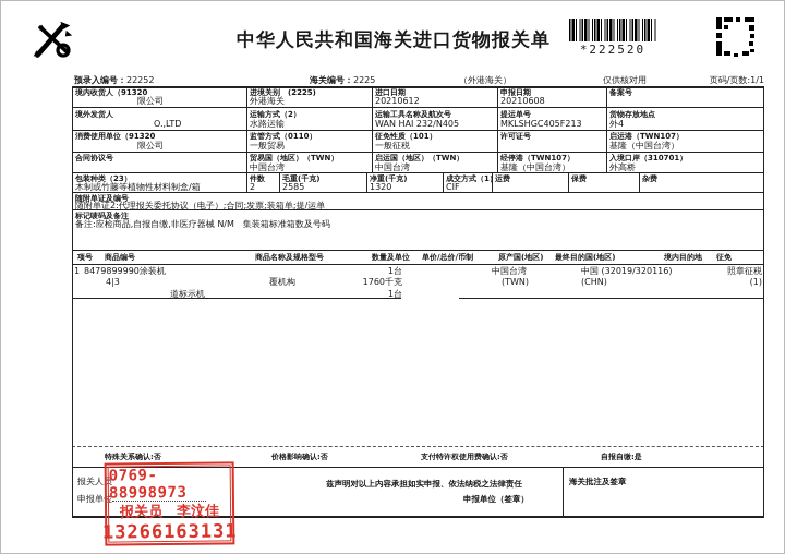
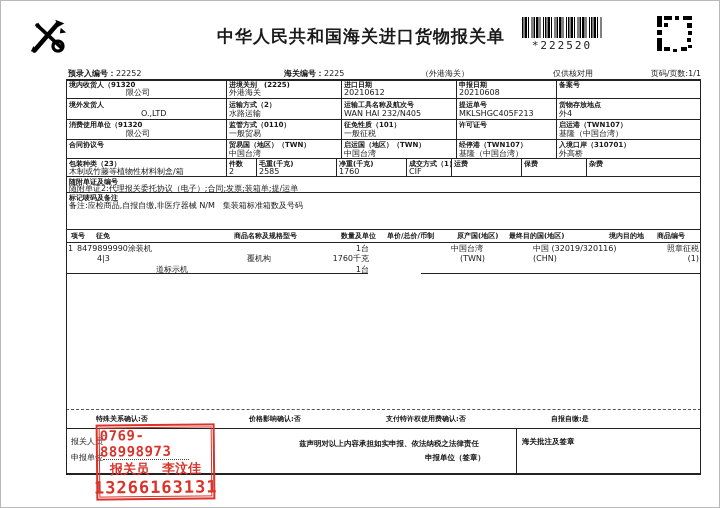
  中华人民共和国海关进口货物报关单
  *222520
  预录入编号：22252
  海关编号：2225
  （外港海关）
  仅供核对用
  页码/页数:1/1
  境内收货人（91320
  限公司
  进境关别 (2225)
  外港海关
  进口日期
  20210612
  申报日期
  20210608
  备案号
  境外发货人
  O.,LTD
  运输方式（2）
  水路运输
  运输工具名称及航次号
  WAN HAI 232/N405
  提运单号
  MKLSHGC405F213
  货物存放地点
  外4
  消费使用单位（91320
  限公司
  监管方式（0110）
  一般贸易
  征免性质（101）
  一般征税
  许可证号
  启运港（TWN107）
  基隆（中国台湾）
  合同协议号
  贸易国（地区）（TWN）
  中国台湾
  启运国（地区）（TWN）
  中国台湾
  经停港（TWN107）
  基隆（中国台湾）
  入境口岸（310701）
  外高桥
  包装种类（23）
  木制或竹藤等植物性材料制盒/箱
  件数
  2
  毛重(千克)
  2585
  净重(千克)
- 1320
+ 1760
  成交方式（1）
  CIF
  运费
  保费
  杂费
  随附单证及编号
  随附单证2:代理报关委托协议（电子）;合同;发票;装箱单;提/运单
  标记唛码及备注
  备注:应检商品,自报自缴,非医疗器械 N/M 集装箱标准箱数及号码
  项号
- 商品编号
+ 征免
  商品名称及规格型号
  数量及单位
  单价/总价/币制
  原产国(地区)
  最终目的国(地区)
  境内目的地
- 征免
+ 商品编号
  1
  8479899990涂装机
  4|3
  覆机构
  道标示机
  1台
  1760千克
  1台
  中国台湾
  (TWN)
  中国 (32019/320116)
  (CHN)
  照章征税
  (1)
  特殊关系确认:否
  价格影响确认:否
  支付特许权使用费确认:否
  自报自缴:是
  报关人员
  申报单位
  兹声明对以上内容承担如实申报、依法纳税之法律责任
  申报单位（签章）
  海关批注及签章
  0769-88998973
  报关员 李汶佳
  13266163131
